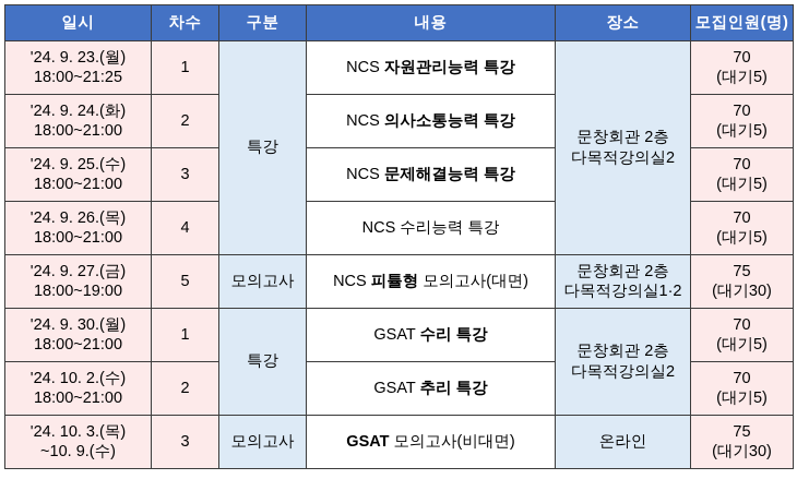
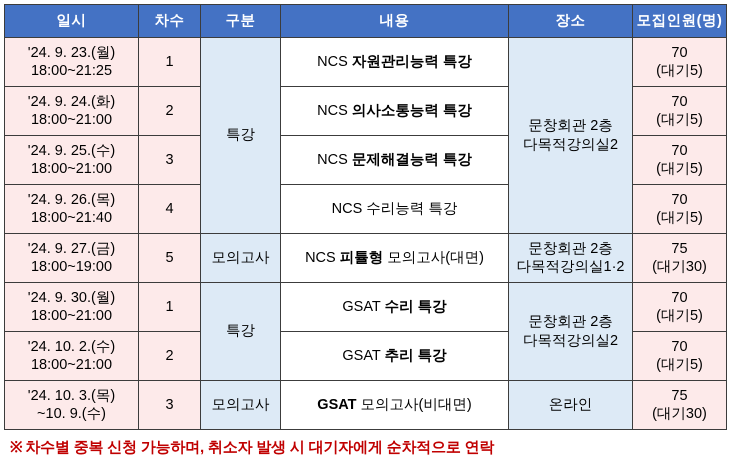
  일시	차수	구분	내용	장소	모집인원(명)
  '24. 9. 23.(월) 18:00~21:25	1	특강	NCS 자원관리능력 특강	문창회관 2층 다목적강의실2	70 (대기5)
  '24. 9. 24.(화) 18:00~21:00	2	NCS 의사소통능력 특강	70 (대기5)
  '24. 9. 25.(수) 18:00~21:00	3	NCS 문제해결능력 특강	70 (대기5)
- '24. 9. 26.(목) 18:00~21:00	4	NCS 수리능력 특강	70 (대기5)
+ '24. 9. 26.(목) 18:00~21:40	4	NCS 수리능력 특강	70 (대기5)
  '24. 9. 27.(금) 18:00~19:00	5	모의고사	NCS 피튤형 모의고사(대면)	문창회관 2층 다목적강의실1·2	75 (대기30)
  '24. 9. 30.(월) 18:00~21:00	1	특강	GSAT 수리 특강	문창회관 2층 다목적강의실2	70 (대기5)
  '24. 10. 2.(수) 18:00~21:00	2	GSAT 추리 특강	70 (대기5)
  '24. 10. 3.(목) ~10. 9.(수)	3	모의고사	GSAT 모의고사(비대면)	온라인	75 (대기30)
+ ※ 차수별 중복 신청 가능하며, 취소자 발생 시 대기자에게 순차적으로 연락
